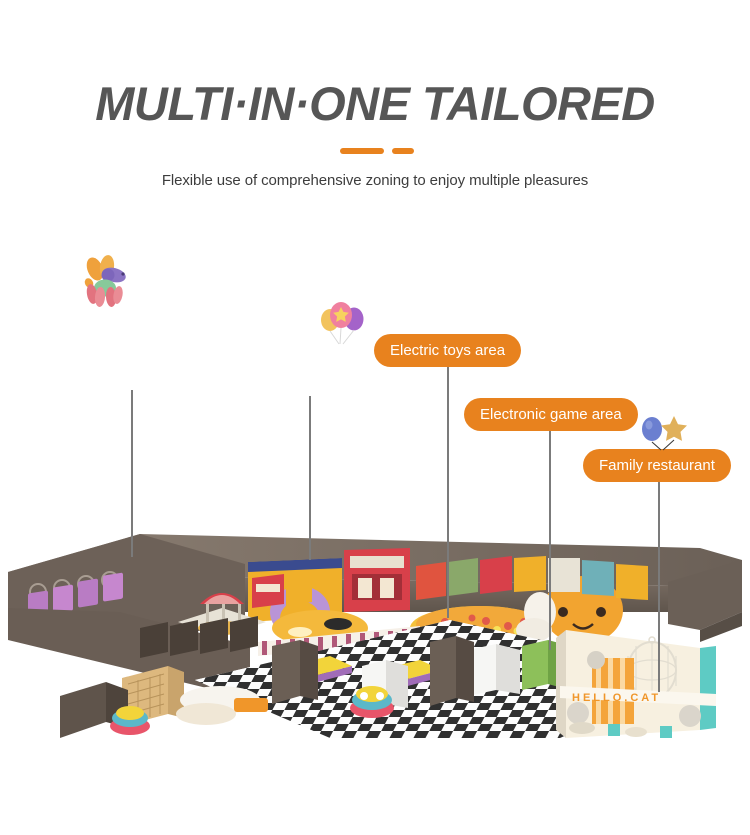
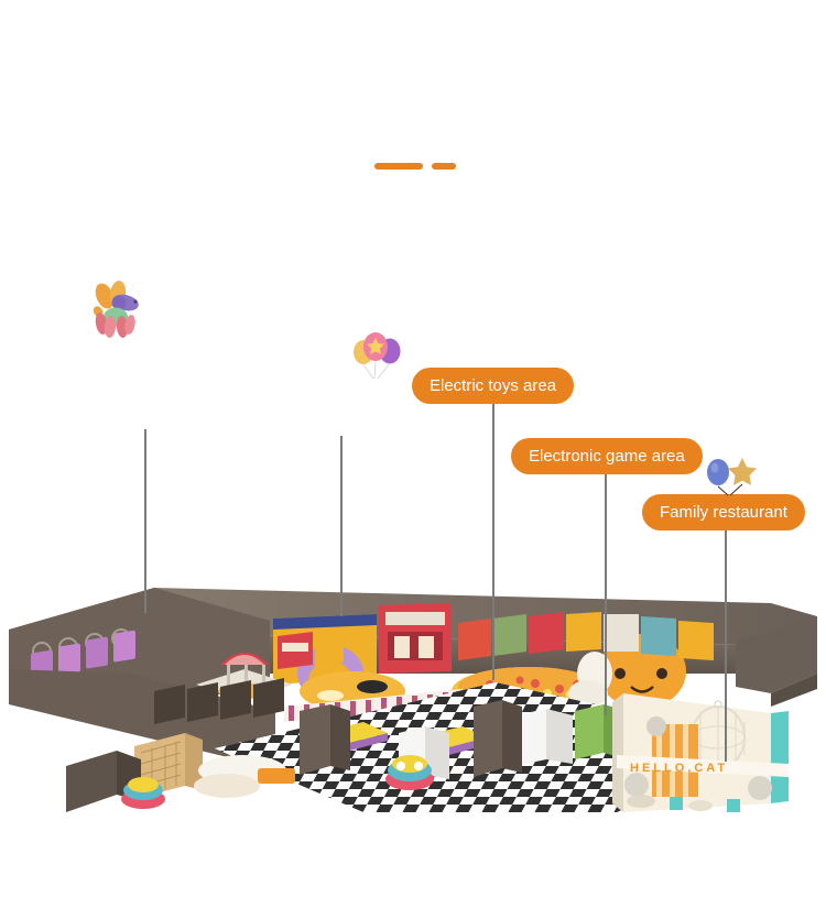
- MULTI·IN·ONE TAILORED
- Flexible use of comprehensive zoning to enjoy multiple pleasures
  Electric toys area
  Electronic game area
  Family restaurant
  HELLO.CAT
